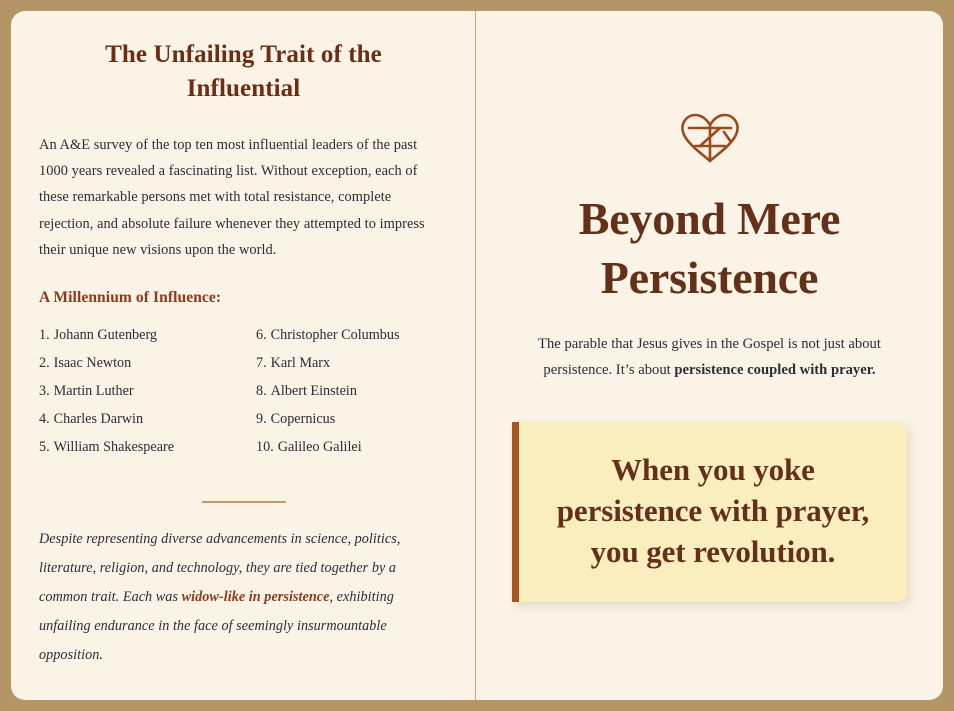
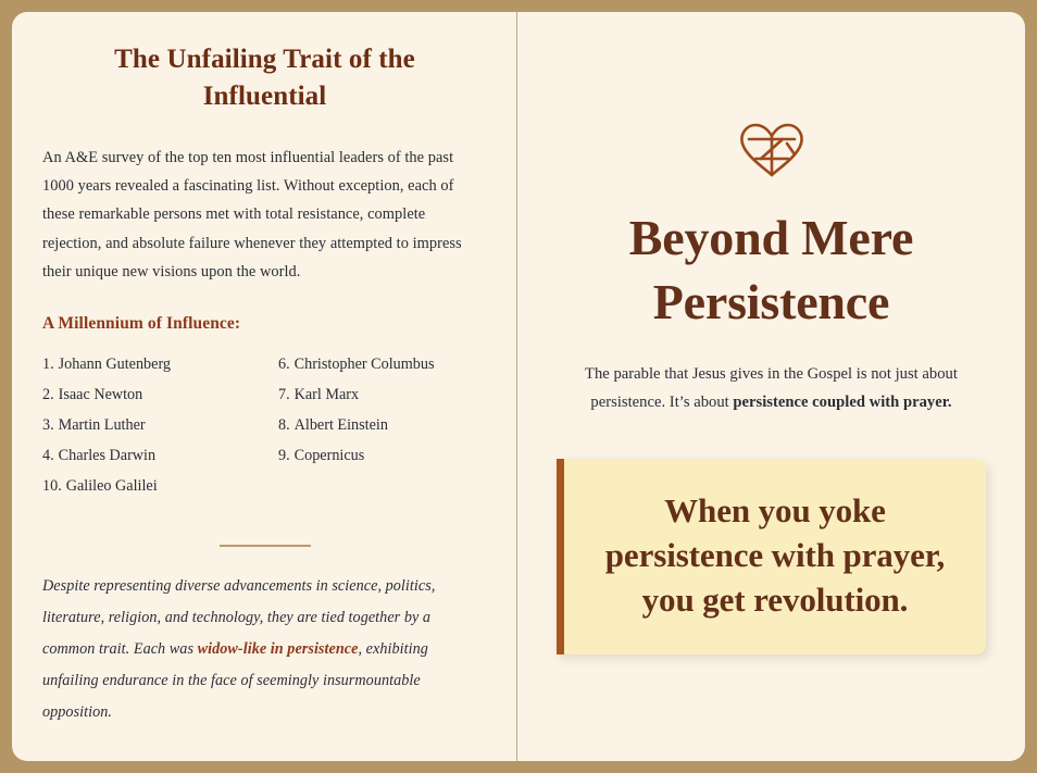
  The Unfailing Trait of the Influential
  An A&E survey of the top ten most influential leaders of the past 1000 years revealed a fascinating list. Without exception, each of these remarkable persons met with total resistance, complete rejection, and absolute failure whenever they attempted to impress their unique new visions upon the world.
  A Millennium of Influence:
  1. Johann Gutenberg
  6. Christopher Columbus
  2. Isaac Newton
  7. Karl Marx
  3. Martin Luther
  8. Albert Einstein
  4. Charles Darwin
  9. Copernicus
- 5. William Shakespeare
  10. Galileo Galilei
  Despite representing diverse advancements in science, politics, literature, religion, and technology, they are tied together by a common trait. Each was widow-like in persistence, exhibiting unfailing endurance in the face of seemingly insurmountable opposition.
  Beyond Mere Persistence
  The parable that Jesus gives in the Gospel is not just about persistence. It’s about persistence coupled with prayer.
  When you yoke persistence with prayer, you get revolution.
